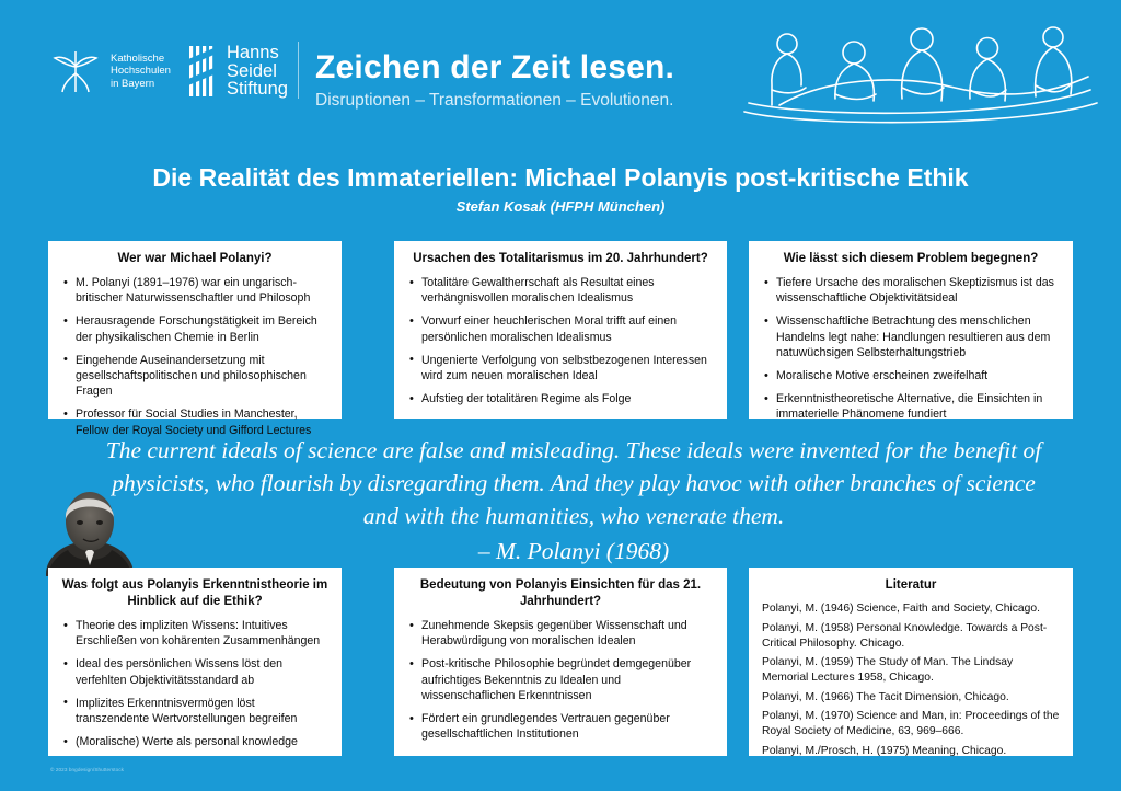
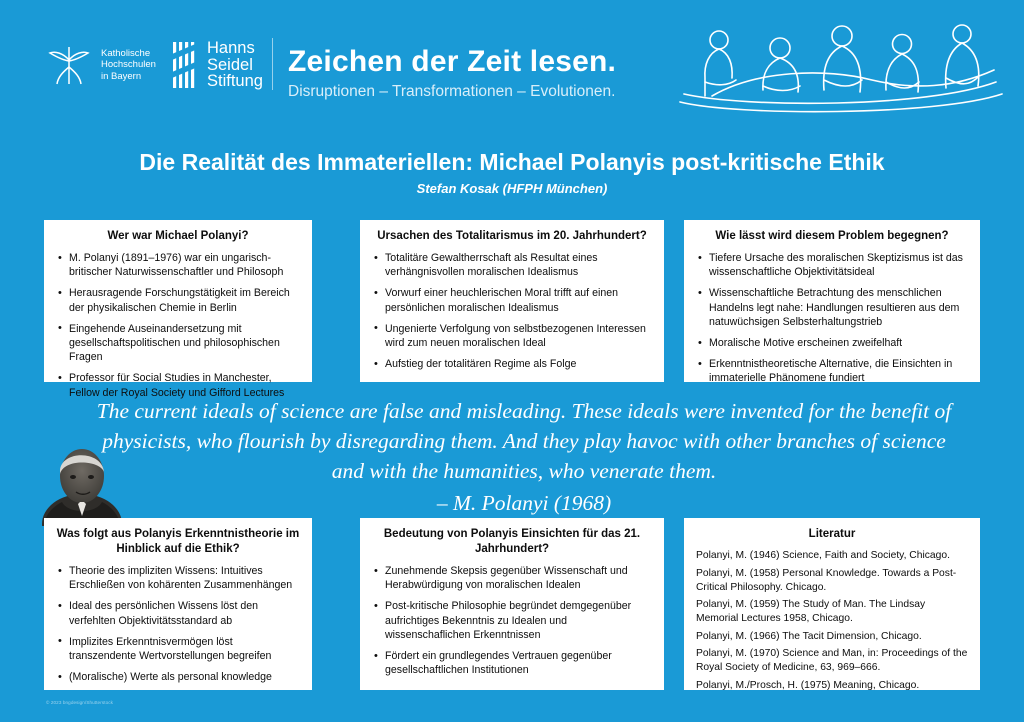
  Katholische
  Hochschulen
  in Bayern
  Hanns
  Seidel
  Stiftung
  Zeichen der Zeit lesen.
  Disruptionen – Transformationen – Evolutionen.
  Die Realität des Immateriellen: Michael Polanyis post-kritische Ethik
  Stefan Kosak (HFPH München)
  Wer war Michael Polanyi?
  M. Polanyi (1891–1976) war ein ungarisch-britischer Naturwissenschaftler und Philosoph
  Herausragende Forschungstätigkeit im Bereich der physikalischen Chemie in Berlin
  Eingehende Auseinandersetzung mit gesellschaftspolitischen und philosophischen Fragen
  Professor für Social Studies in Manchester, Fellow der Royal Society und Gifford Lectures
  Ursachen des Totalitarismus im 20. Jahrhundert?
  Totalitäre Gewaltherrschaft als Resultat eines verhängnisvollen moralischen Idealismus
  Vorwurf einer heuchlerischen Moral trifft auf einen persönlichen moralischen Idealismus
  Ungenierte Verfolgung von selbstbezogenen Interessen wird zum neuen moralischen Ideal
  Aufstieg der totalitären Regime als Folge
- Wie lässt sich diesem Problem begegnen?
+ Wie lässt wird diesem Problem begegnen?
  Tiefere Ursache des moralischen Skeptizismus ist das wissenschaftliche Objektivitätsideal
  Wissenschaftliche Betrachtung des menschlichen Handelns legt nahe: Handlungen resultieren aus dem natuwüchsigen Selbsterhaltungstrieb
  Moralische Motive erscheinen zweifelhaft
  Erkenntnistheoretische Alternative, die Einsichten in immaterielle Phänomene fundiert
  The current ideals of science are false and misleading. These ideals were invented for the benefit of physicists, who flourish by disregarding them. And they play havoc with other branches of science and with the humanities, who venerate them.
  – M. Polanyi (1968)
  Was folgt aus Polanyis Erkenntnistheorie im Hinblick auf die Ethik?
  Theorie des impliziten Wissens: Intuitives Erschließen von kohärenten Zusammenhängen
  Ideal des persönlichen Wissens löst den verfehlten Objektivitätsstandard ab
  Implizites Erkenntnisvermögen löst transzendente Wertvorstellungen begreifen
  (Moralische) Werte als personal knowledge
  Bedeutung von Polanyis Einsichten für das 21. Jahrhundert?
  Zunehmende Skepsis gegenüber Wissenschaft und Herabwürdigung von moralischen Idealen
  Post-kritische Philosophie begründet demgegenüber aufrichtiges Bekenntnis zu Idealen und wissenschaflichen Erkenntnissen
  Fördert ein grundlegendes Vertrauen gegenüber gesellschaftlichen Institutionen
  Literatur
  Polanyi, M. (1946) Science, Faith and Society, Chicago.
  Polanyi, M. (1958) Personal Knowledge. Towards a Post-Critical Philosophy. Chicago.
  Polanyi, M. (1959) The Study of Man. The Lindsay Memorial Lectures 1958, Chicago.
  Polanyi, M. (1966) The Tacit Dimension, Chicago.
  Polanyi, M. (1970) Science and Man, in: Proceedings of the Royal Society of Medicine, 63, 969–666.
  Polanyi, M./Prosch, H. (1975) Meaning, Chicago.
